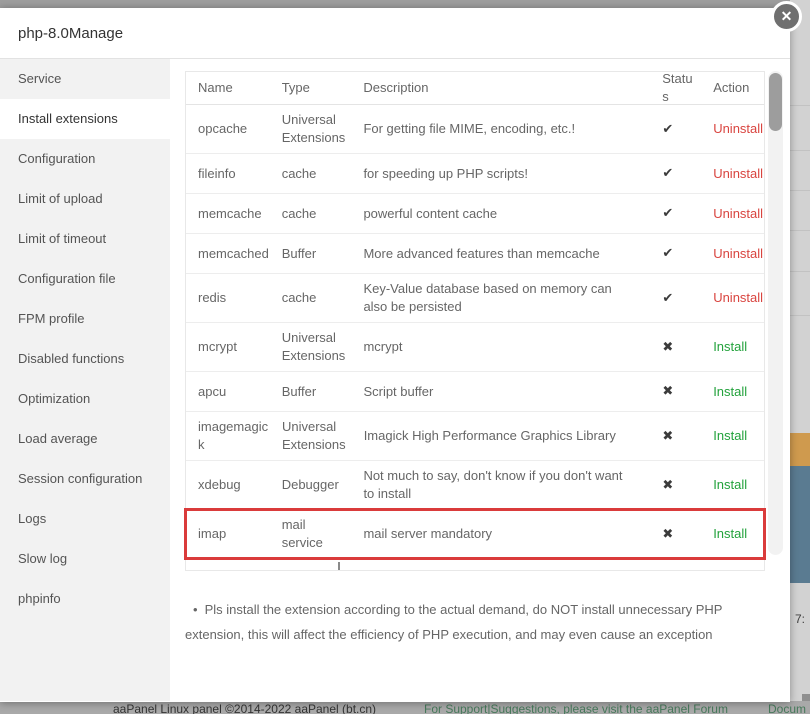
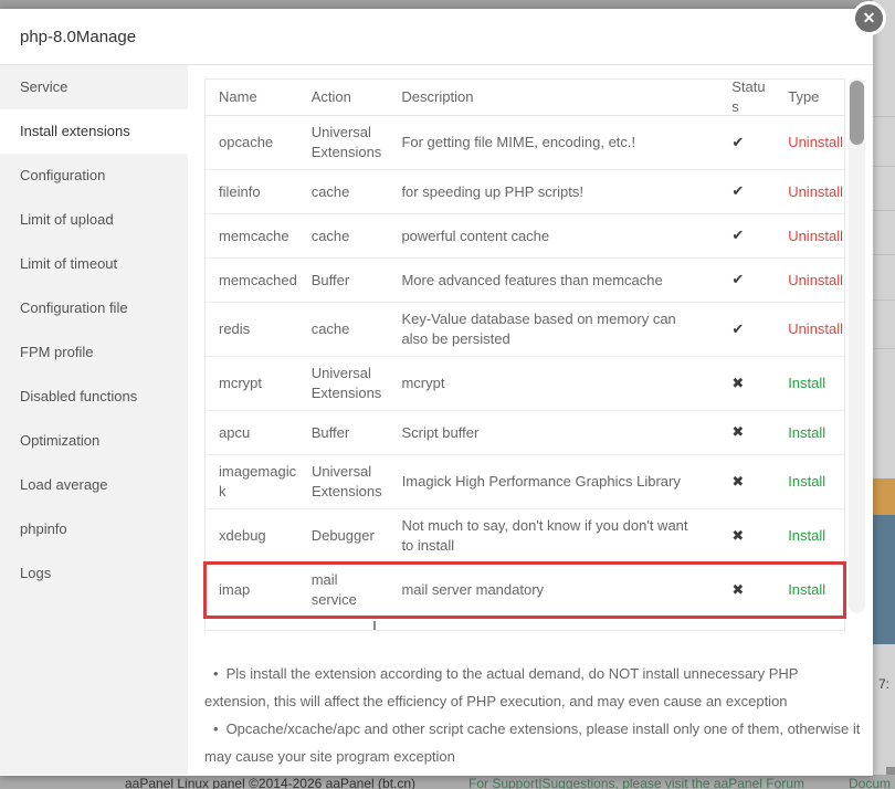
  7:
- aaPanel Linux panel ©2014-2022 aaPanel (bt.cn)
+ aaPanel Linux panel ©2014-2026 aaPanel (bt.cn)
  For Support|Suggestions, please visit the aaPanel Forum
  Docum
  php-8.0Manage
  Service
  Install extensions
  Configuration
  Limit of upload
  Limit of timeout
  Configuration file
  FPM profile
  Disabled functions
  Optimization
  Load average
- Session configuration
- Logs
+ phpinfo
- Slow log
- phpinfo
+ Logs
  Name
- Type
+ Action
  Description
  Status
- Action
+ Type
  opcache
  Universal Extensions
  For getting file MIME, encoding, etc.!
  ✔
  Uninstall
  fileinfo
  cache
  for speeding up PHP scripts!
  ✔
  Uninstall
  memcache
  cache
  powerful content cache
  ✔
  Uninstall
  memcached
  Buffer
  More advanced features than memcache
  ✔
  Uninstall
  redis
  cache
  Key-Value database based on memory can also be persisted
  ✔
  Uninstall
  mcrypt
  Universal Extensions
  mcrypt
  ✖
  Install
  apcu
  Buffer
  Script buffer
  ✖
  Install
  imagemagick
  Universal Extensions
  Imagick High Performance Graphics Library
  ✖
  Install
  xdebug
  Debugger
  Not much to say, don't know if you don't want to install
  ✖
  Install
  imap
  mail service
  mail server mandatory
  ✖
  Install
  • Pls install the extension according to the actual demand, do NOT install unnecessary PHP extension, this will affect the efficiency of PHP execution, and may even cause an exception
+ • Opcache/xcache/apc and other script cache extensions, please install only one of them, otherwise it may cause your site program exception
  ✕
